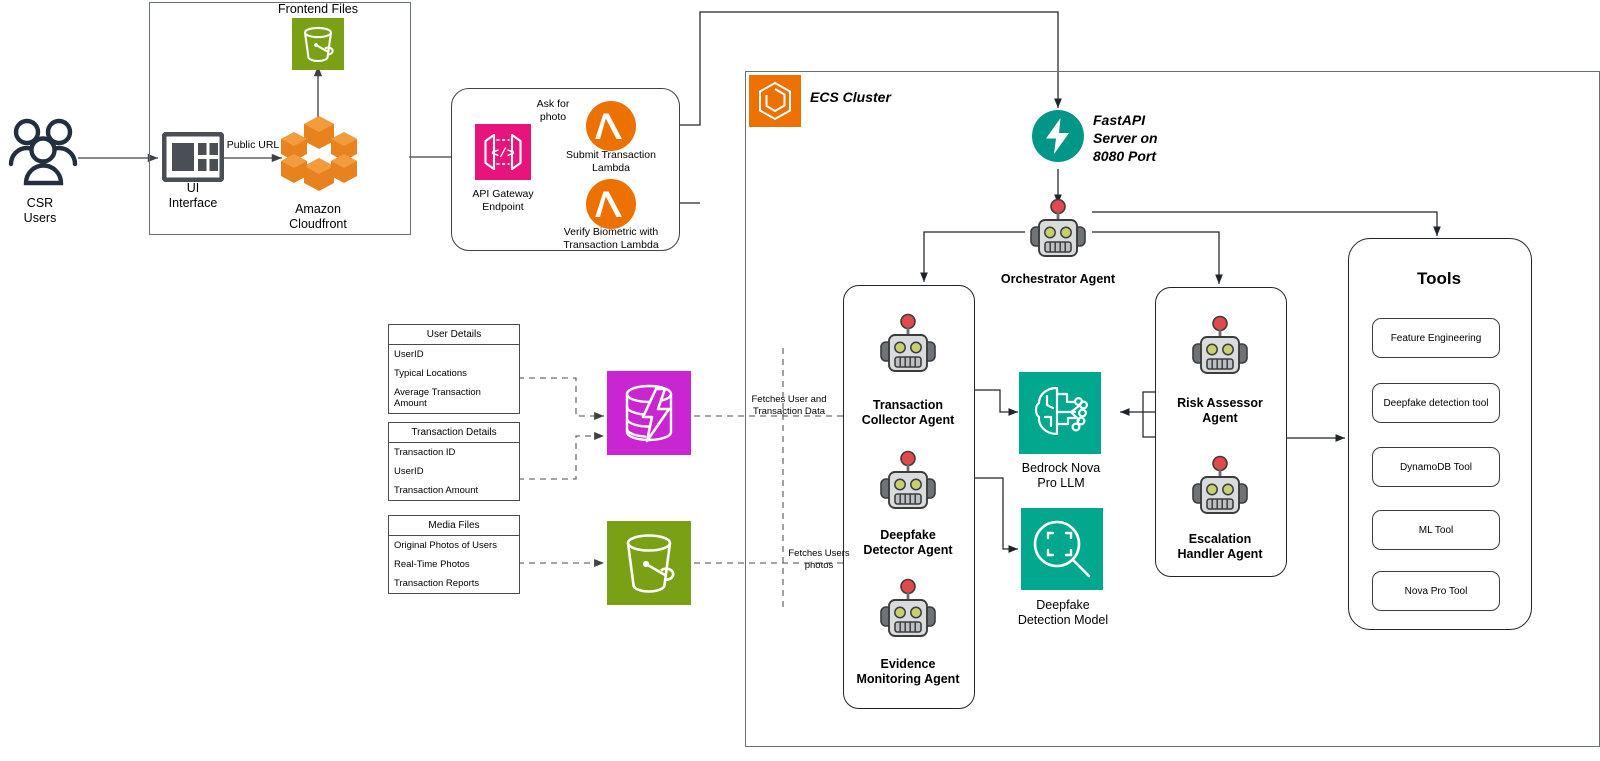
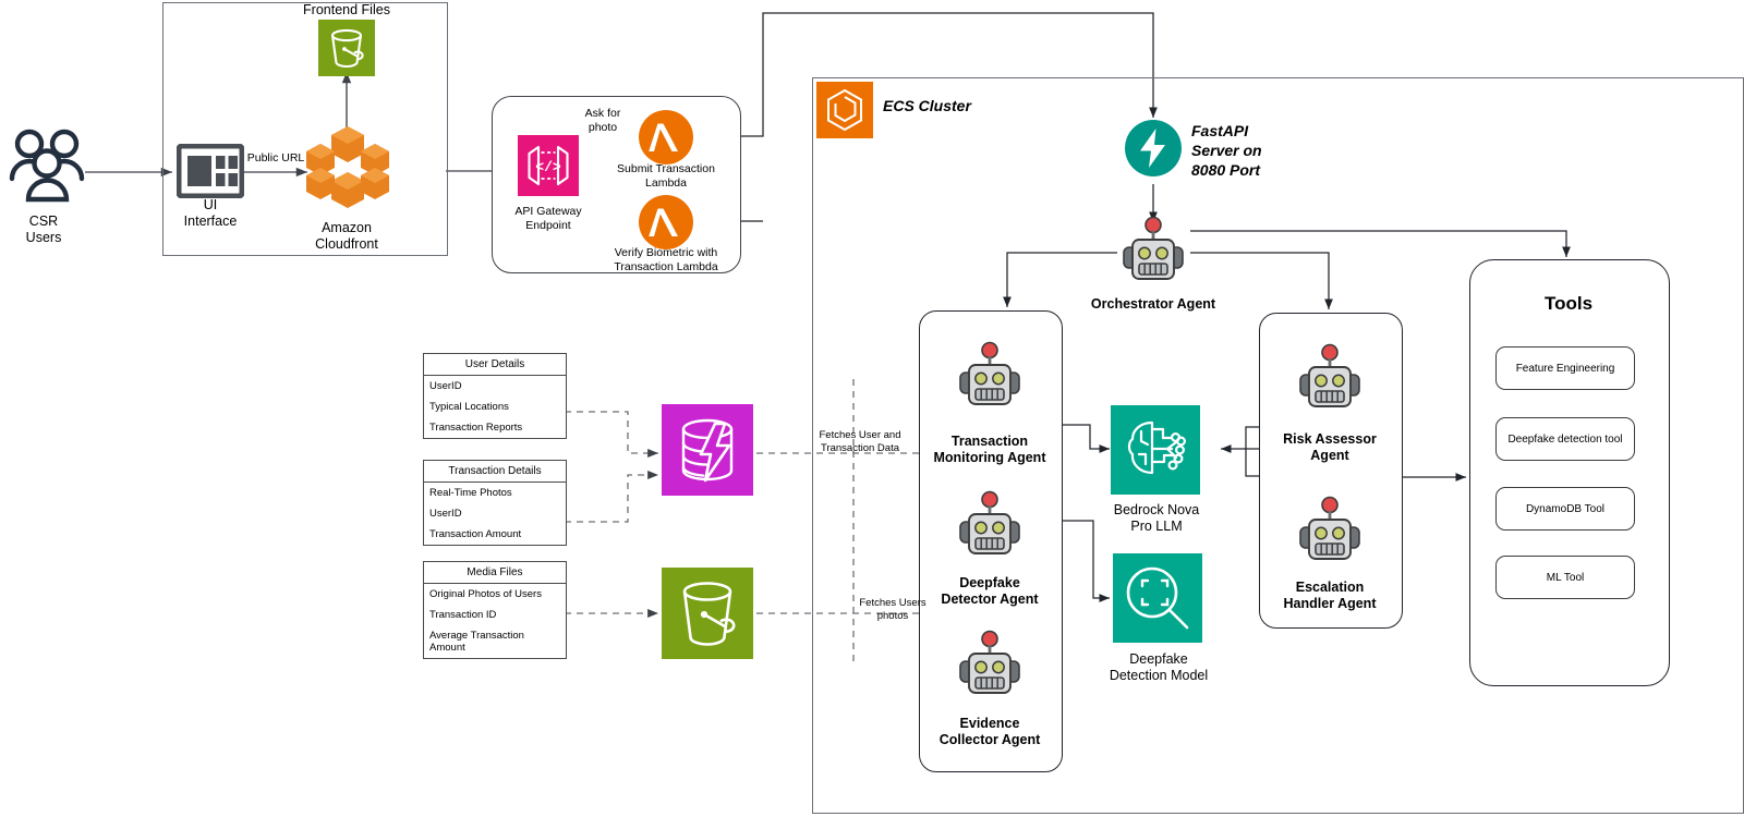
  CSR
  Users
  Frontend Files
  UI
  Interface
  Public URL
  Amazon
  Cloudfront
  </>
  API Gateway
  Endpoint
  Ask for
  photo
  Submit Transaction
  Lambda
  Verify Biometric with
  Transaction Lambda
  ECS Cluster
  FastAPI
  Server on
  8080 Port
  Orchestrator Agent
  Transaction
- Collector Agent
+ Monitoring Agent
  Deepfake
  Detector Agent
  Evidence
- Monitoring Agent
+ Collector Agent
  Risk Assessor
  Agent
  Escalation
  Handler Agent
  Bedrock Nova
  Pro LLM
  Deepfake
  Detection Model
  Tools
  Feature Engineering
  Deepfake detection tool
  DynamoDB Tool
  ML Tool
- Nova Pro Tool
  User Details
  UserID
  Typical Locations
- Average Transaction Amount
+ Transaction Reports
  Transaction Details
- Transaction ID
+ Real-Time Photos
  UserID
  Transaction Amount
  Media Files
  Original Photos of Users
- Real-Time Photos
+ Transaction ID
- Transaction Reports
+ Average Transaction Amount
  Fetches User and
  Transaction Data
  Fetches Users
  photos
